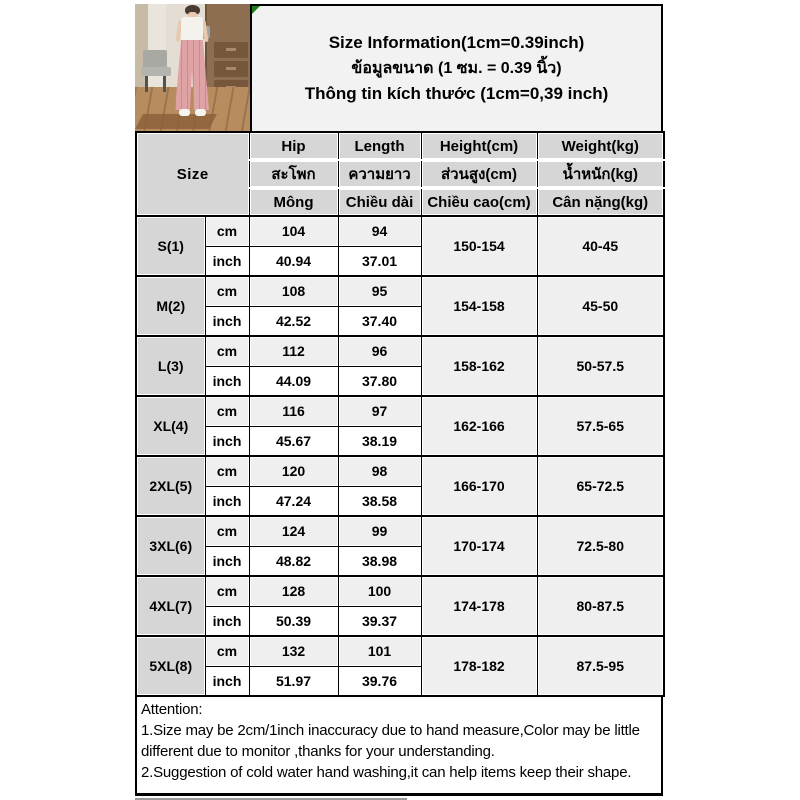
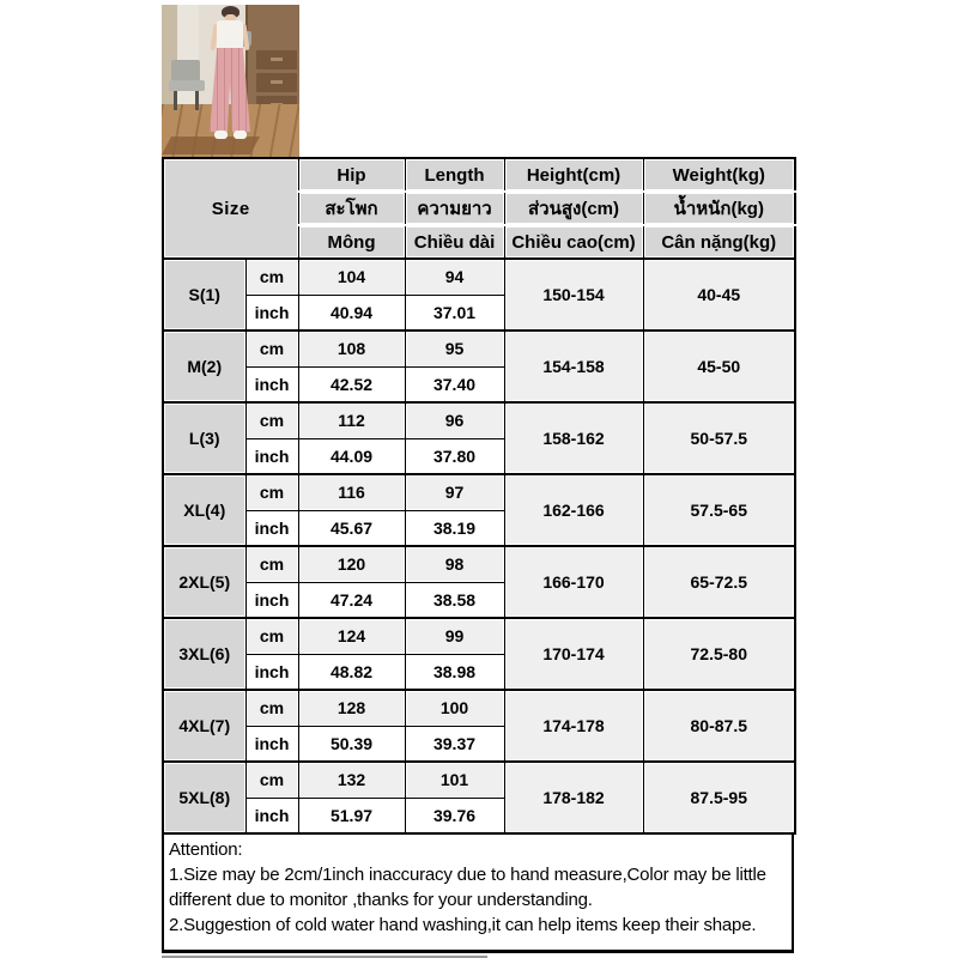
- Size Information(1cm=0.39inch)
- ข้อมูลขนาด (1 ซม. = 0.39 นิ้ว)
- Thông tin kích thước (1cm=0,39 inch)
  Size	Hip	Length	Height(cm)	Weight(kg)
  สะโพก	ความยาว	ส่วนสูง(cm)	น้ำหนัก(kg)
  Mông	Chiều dài	Chiều cao(cm)	Cân nặng(kg)
  S(1)	cm	104	94	150-154	40-45
  inch	40.94	37.01
  M(2)	cm	108	95	154-158	45-50
  inch	42.52	37.40
  L(3)	cm	112	96	158-162	50-57.5
  inch	44.09	37.80
  XL(4)	cm	116	97	162-166	57.5-65
  inch	45.67	38.19
  2XL(5)	cm	120	98	166-170	65-72.5
  inch	47.24	38.58
  3XL(6)	cm	124	99	170-174	72.5-80
  inch	48.82	38.98
  4XL(7)	cm	128	100	174-178	80-87.5
  inch	50.39	39.37
  5XL(8)	cm	132	101	178-182	87.5-95
  inch	51.97	39.76
  Attention:
  1.Size may be 2cm/1inch inaccuracy due to hand measure,Color may be little different due to monitor ,thanks for your understanding.
  2.Suggestion of cold water hand washing,it can help items keep their shape.
